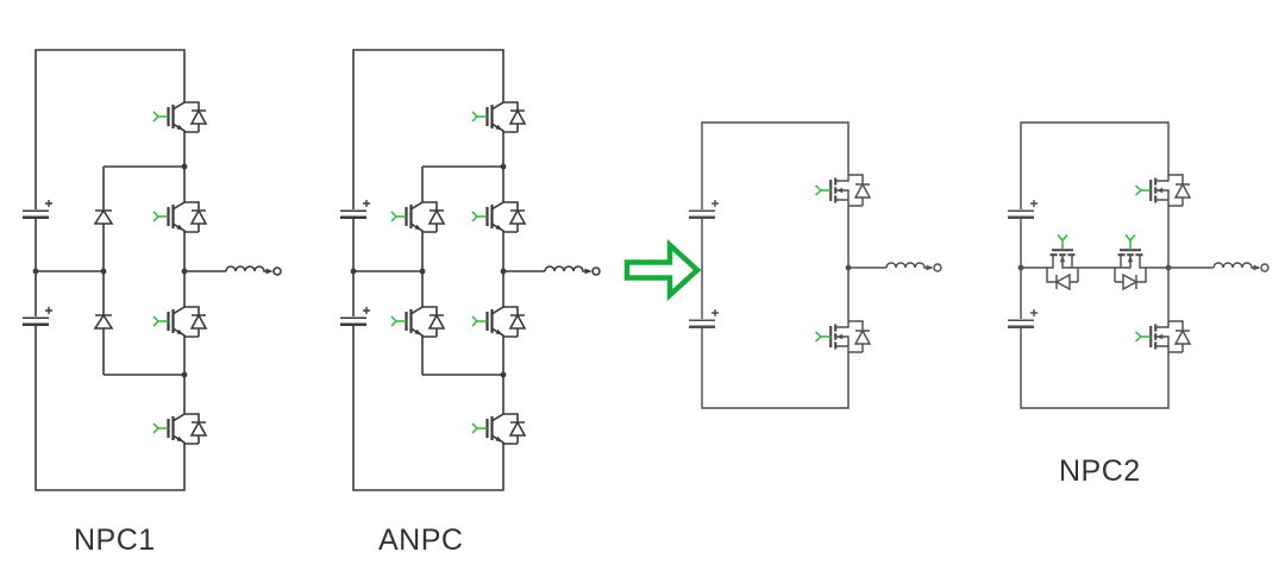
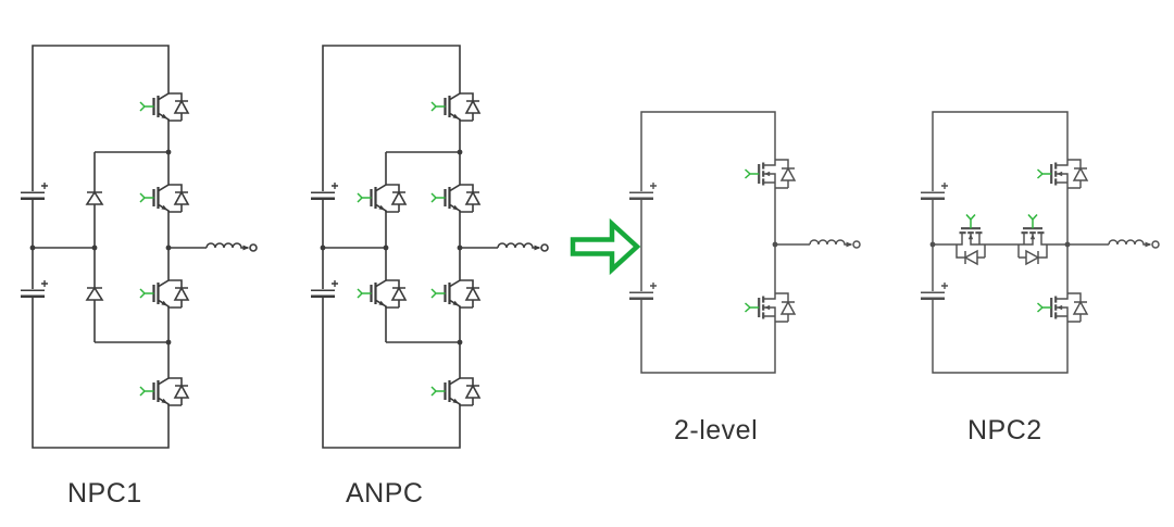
  NPC1
  ANPC
+ 2-level
  NPC2
